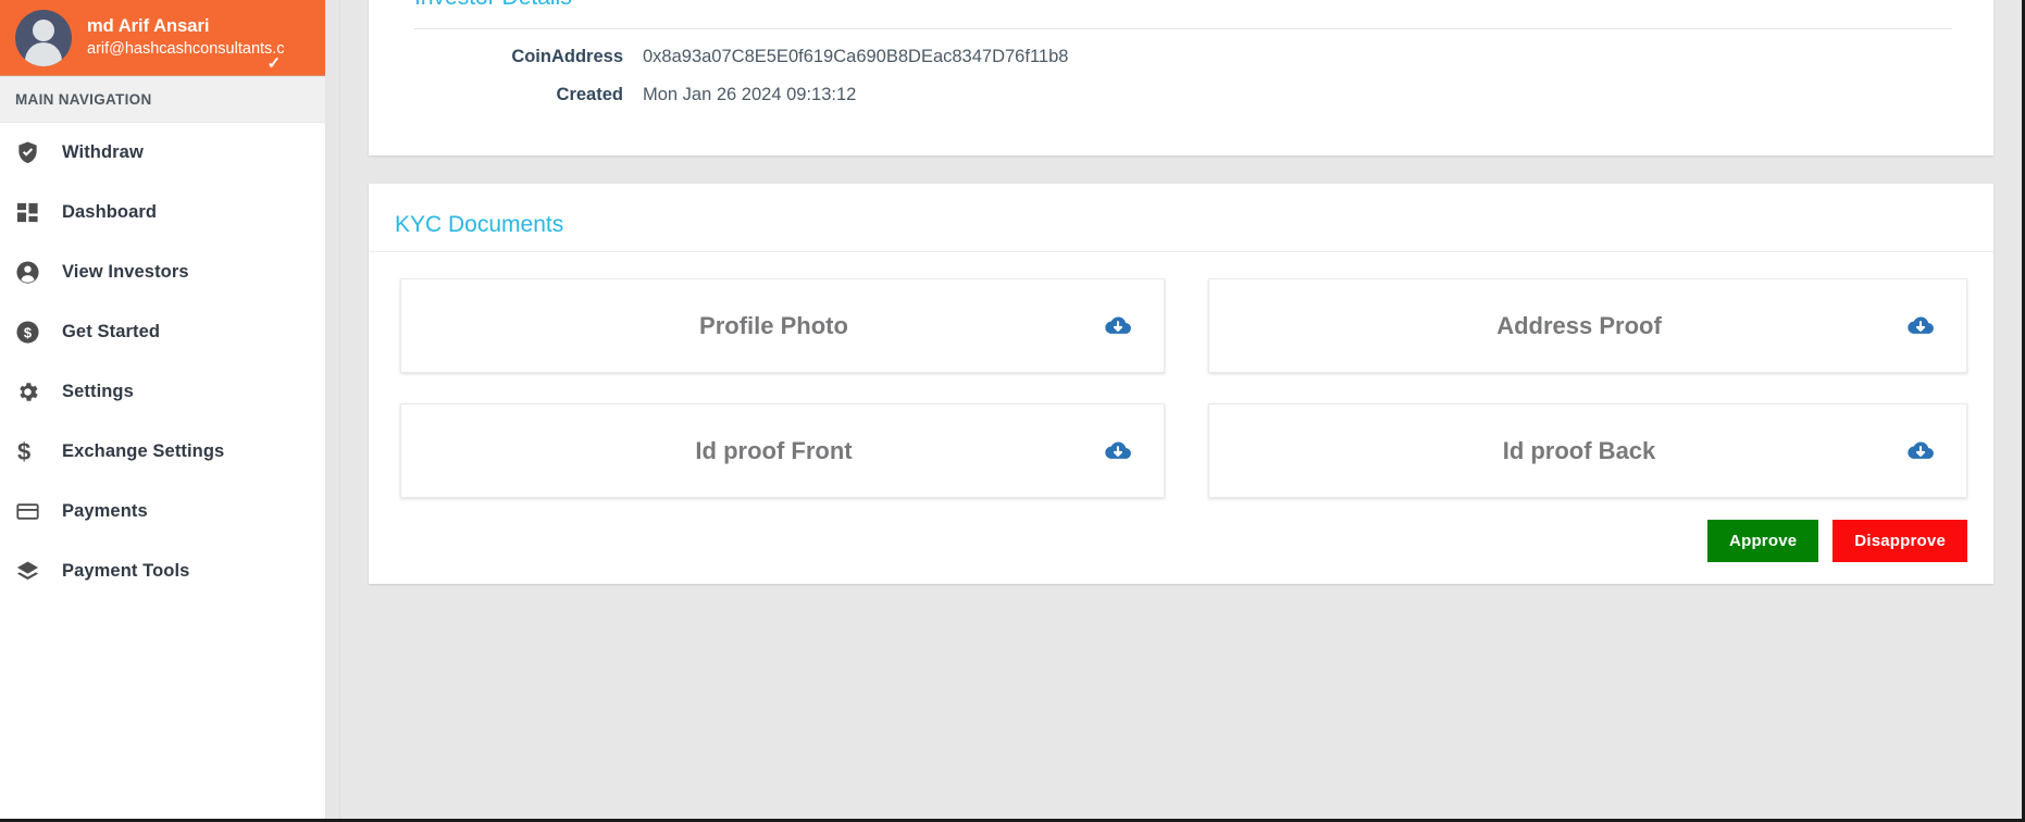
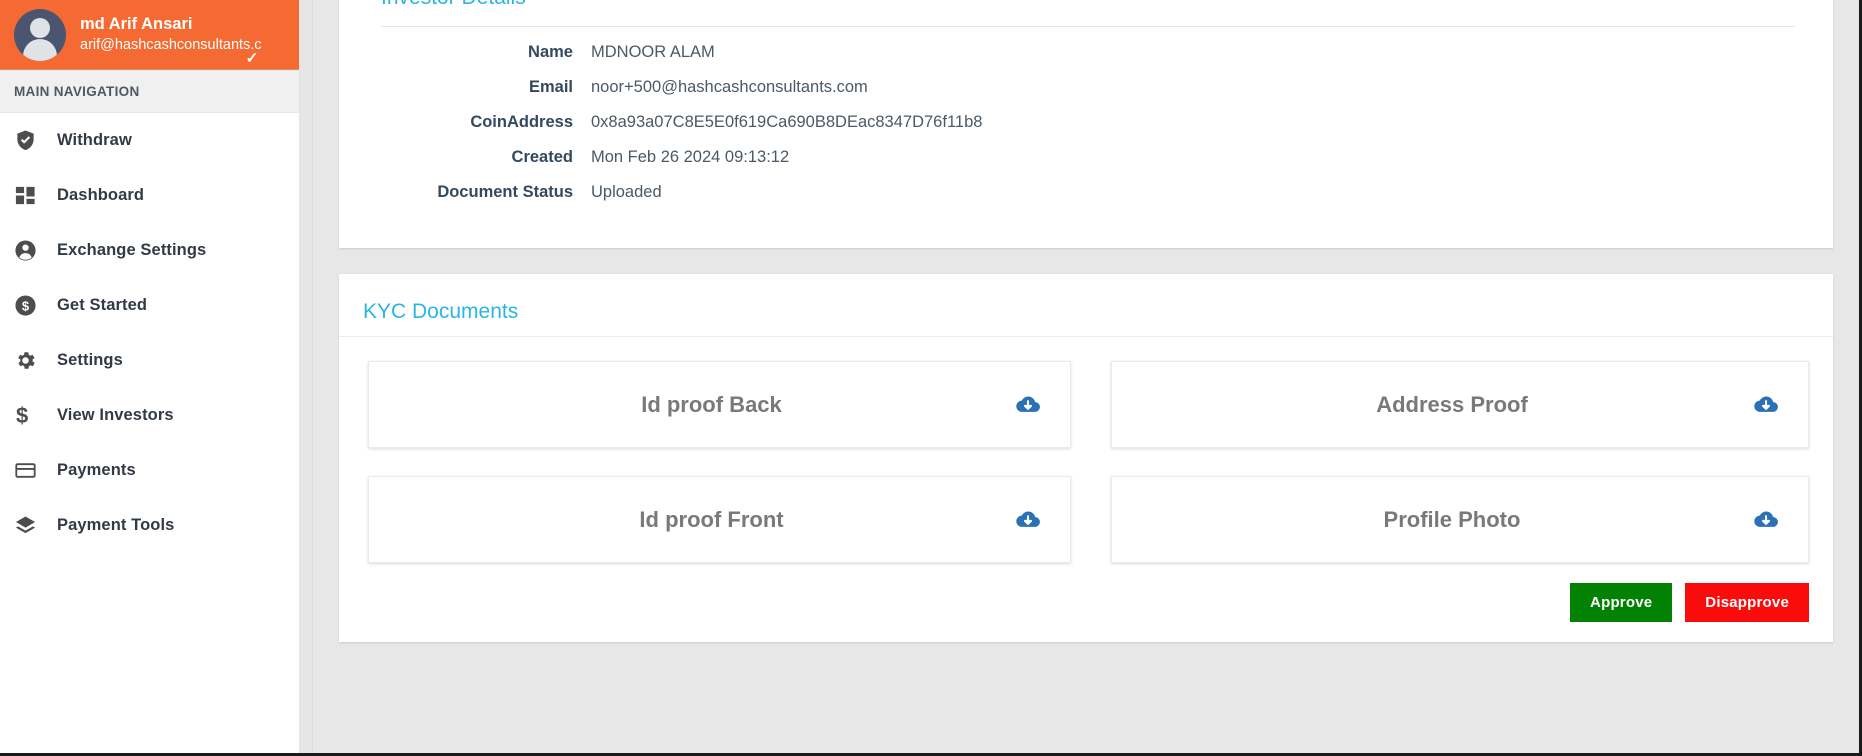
  md Arif Ansari
  arif@hashcashconsultants.c
  ✓
  MAIN NAVIGATION
  Withdraw
  Dashboard
- View Investors
+ Exchange Settings
  $
  Get Started
  Settings
  $
- Exchange Settings
+ View Investors
  Payments
  Payment Tools
+ Name
+ MDNOOR ALAM
+ Email
+ noor+500@hashcashconsultants.com
  CoinAddress
  0x8a93a07C8E5E0f619Ca690B8DEac8347D76f11b8
  Created
- Mon Jan 26 2024 09:13:12
+ Mon Feb 26 2024 09:13:12
+ Document Status
+ Uploaded
  KYC Documents
- Profile Photo
+ Id proof Back
  Address Proof
  Id proof Front
- Id proof Back
+ Profile Photo
  Approve
  Disapprove
